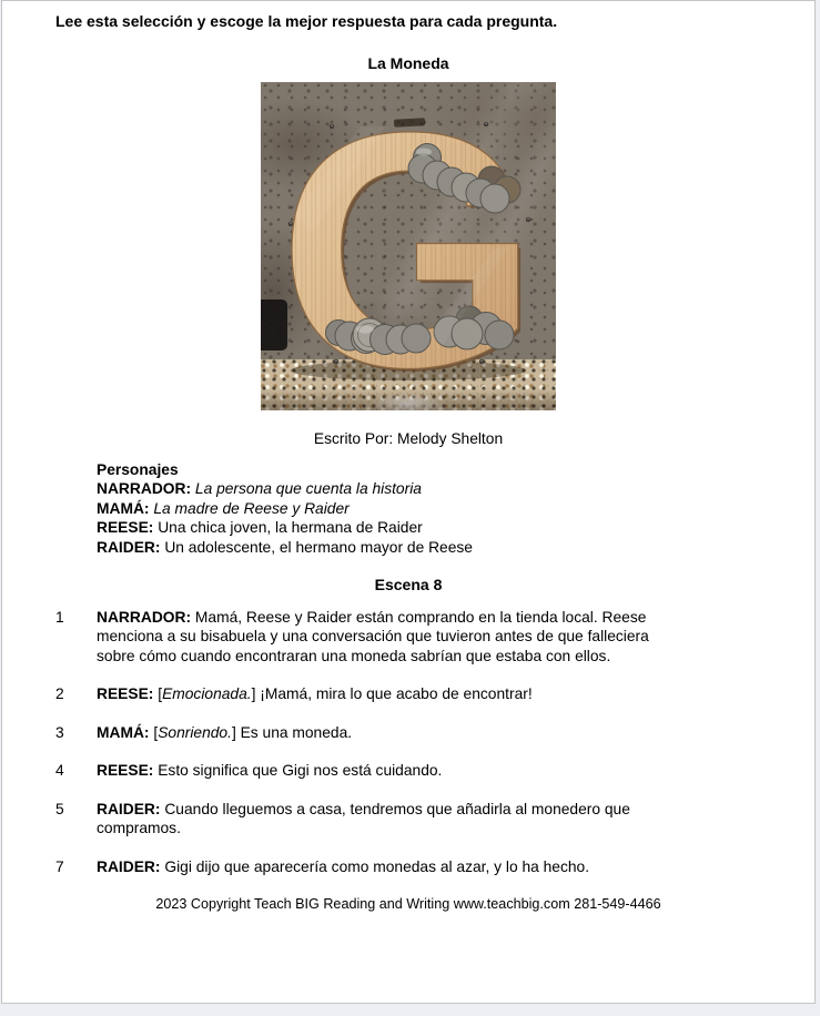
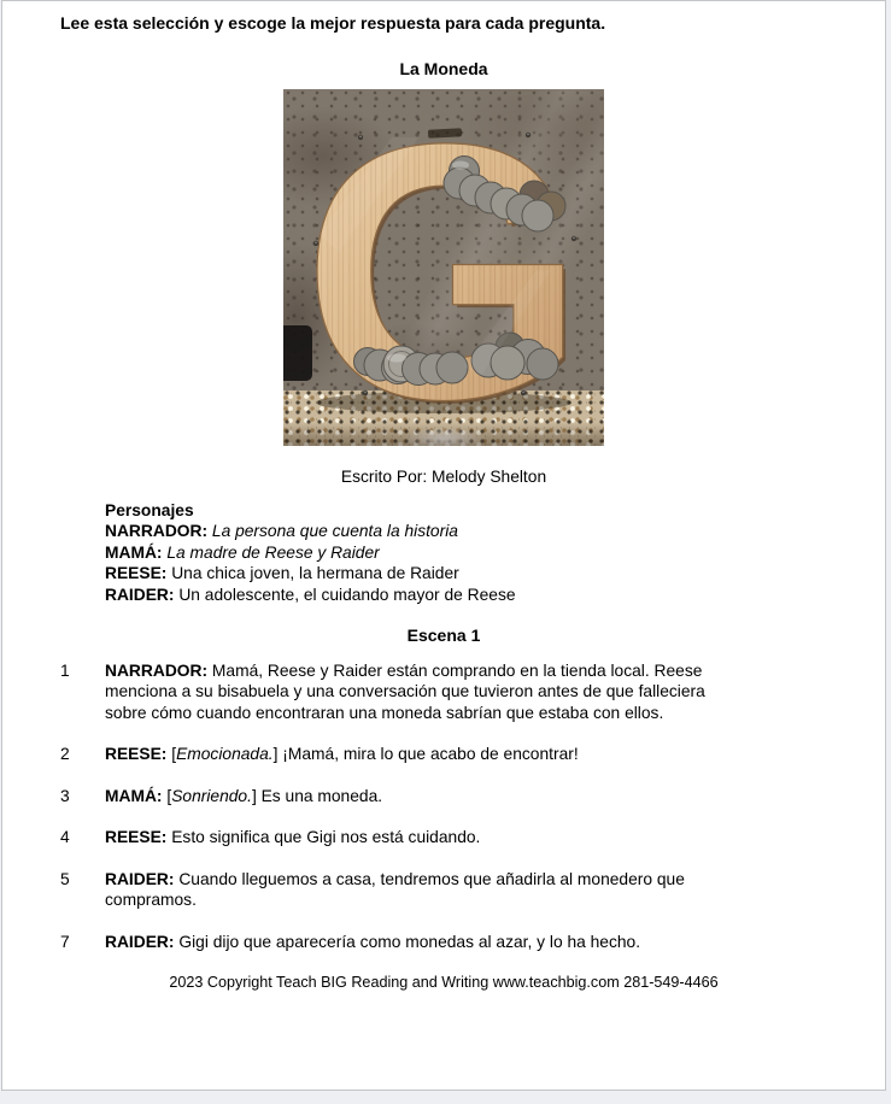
  Lee esta selección y escoge la mejor respuesta para cada pregunta.
  La Moneda
  G
  Escrito Por: Melody Shelton
  Personajes
  NARRADOR: La persona que cuenta la historia
  MAMÁ: La madre de Reese y Raider
  REESE: Una chica joven, la hermana de Raider
- RAIDER: Un adolescente, el hermano mayor de Reese
+ RAIDER: Un adolescente, el cuidando mayor de Reese
- Escena 8
+ Escena 1
  1
  NARRADOR: Mamá, Reese y Raider están comprando en la tienda local. Reese menciona a su bisabuela y una conversación que tuvieron antes de que falleciera sobre cómo cuando encontraran una moneda sabrían que estaba con ellos.
  2
  REESE: [Emocionada.] ¡Mamá, mira lo que acabo de encontrar!
  3
  MAMÁ: [Sonriendo.] Es una moneda.
  4
  REESE: Esto significa que Gigi nos está cuidando.
  5
  RAIDER: Cuando lleguemos a casa, tendremos que añadirla al monedero que compramos.
  7
  RAIDER: Gigi dijo que aparecería como monedas al azar, y lo ha hecho.
  2023 Copyright Teach BIG Reading and Writing www.teachbig.com 281-549-4466
